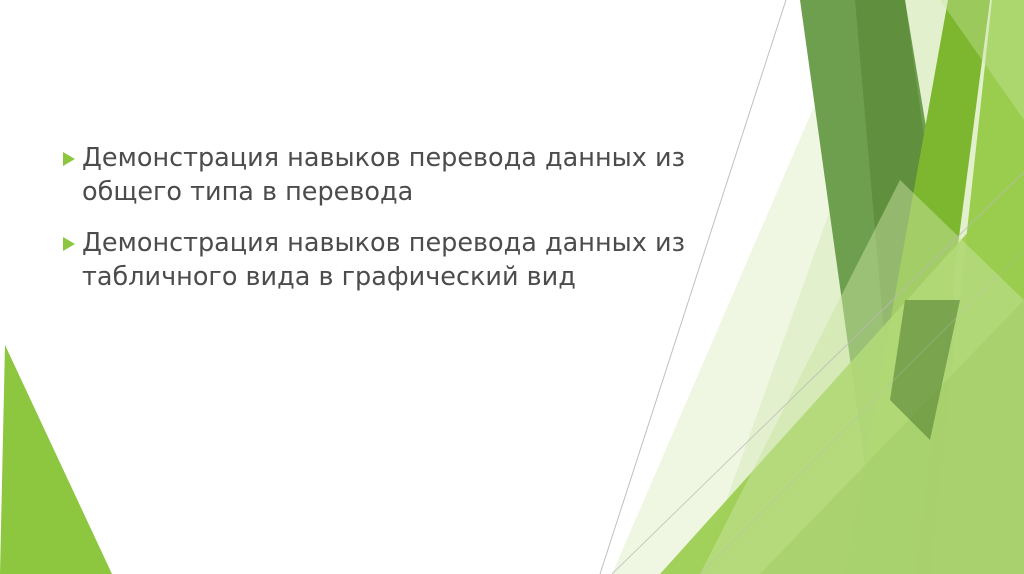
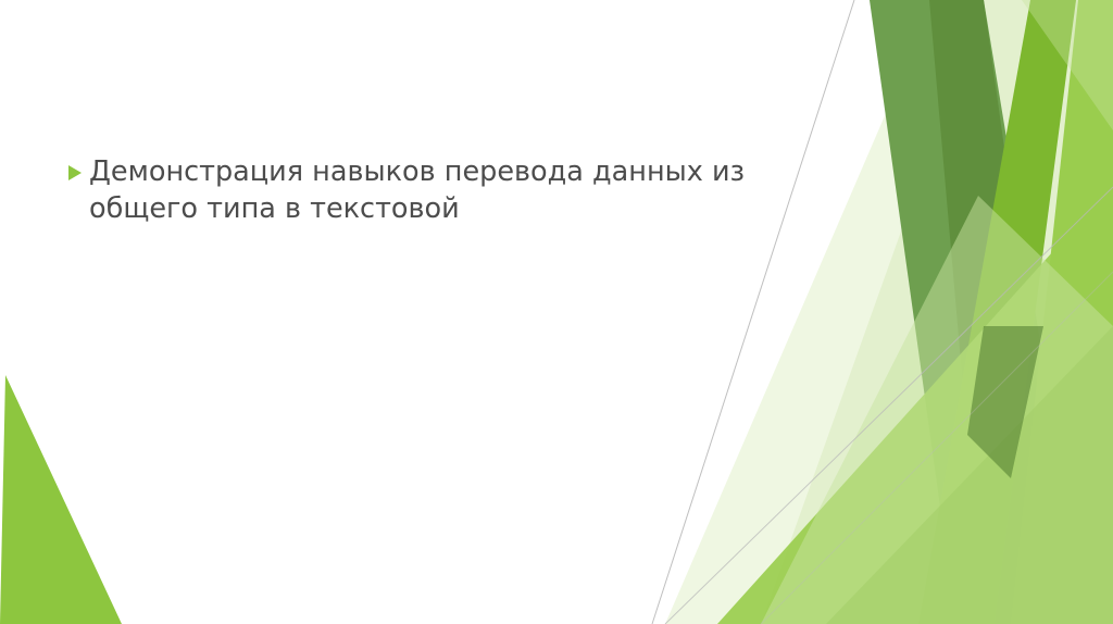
- Демонстрация навыков перевода данных из общего типа в перевода
+ Демонстрация навыков перевода данных из общего типа в текстовой
- Демонстрация навыков перевода данных из табличного вида в графический вид
